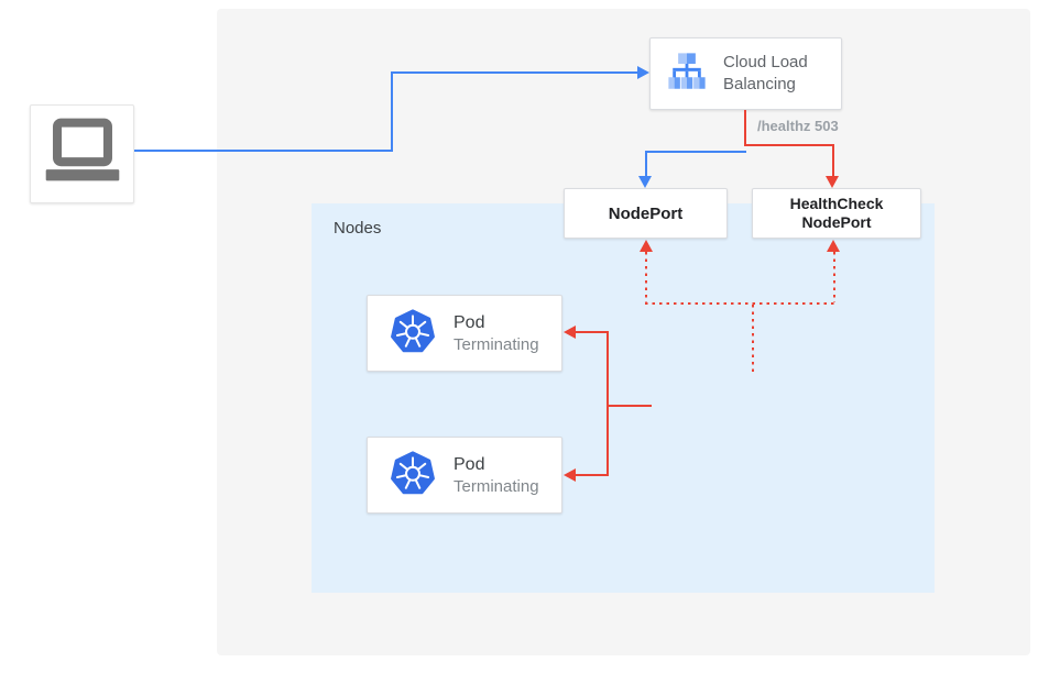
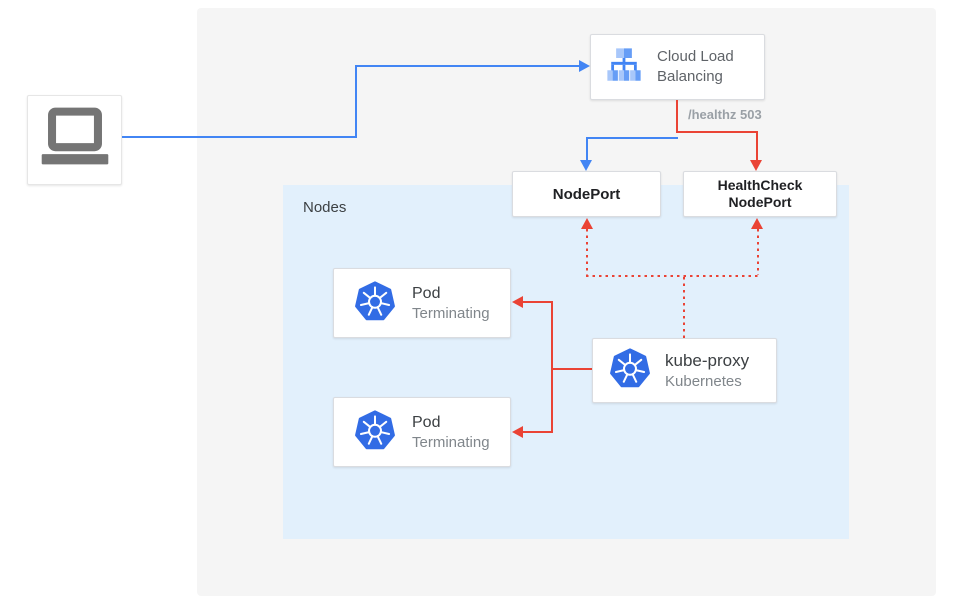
  Nodes
  Cloud Load
  Balancing
  /healthz 503
  NodePort
  HealthCheck
  NodePort
  Pod
  Terminating
  Pod
  Terminating
+ kube-proxy
+ Kubernetes
